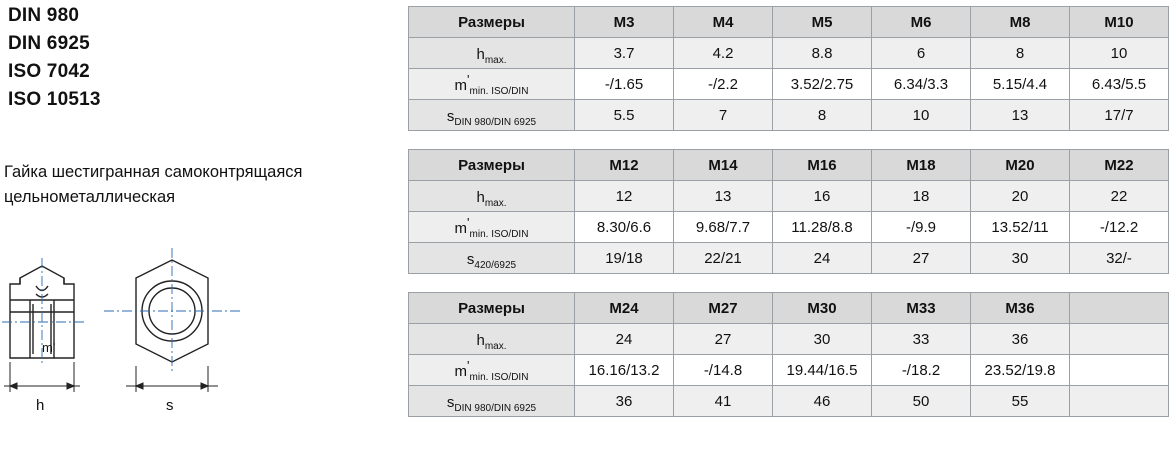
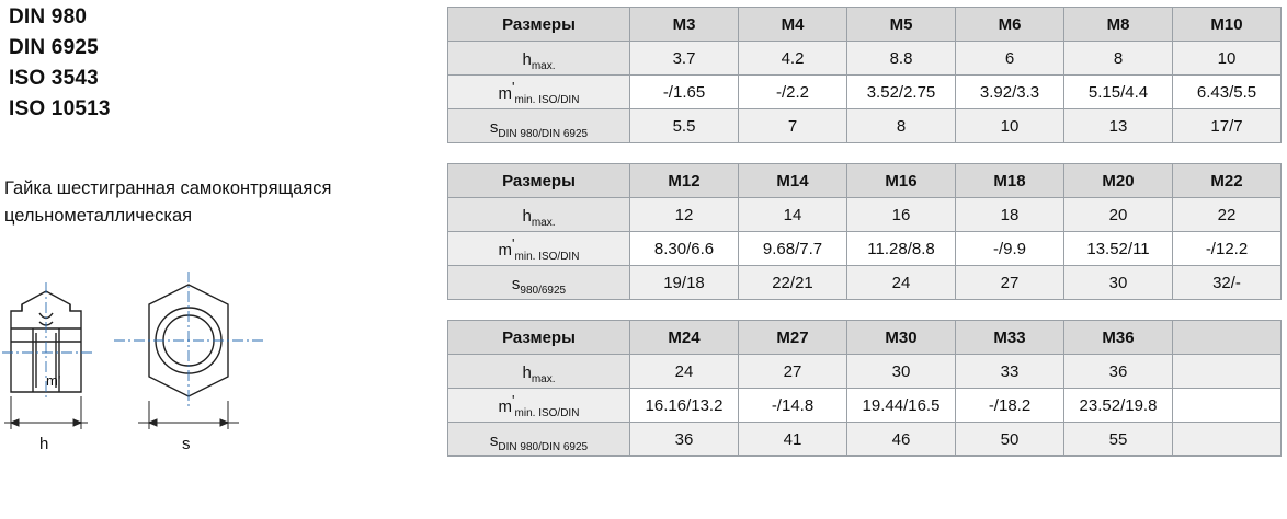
  DIN 980
  DIN 6925
- ISO 7042
+ ISO 3543
  ISO 10513
  Гайка шестигранная самоконтрящаяся
  цельнометаллическая
  h
  m'
  s
  Размеры	M3	M4	M5	M6	M8	M10
  hmax.	3.7	4.2	8.8	6	8	10
- m'min. ISO/DIN	-/1.65	-/2.2	3.52/2.75	6.34/3.3	5.15/4.4	6.43/5.5
+ m'min. ISO/DIN	-/1.65	-/2.2	3.52/2.75	3.92/3.3	5.15/4.4	6.43/5.5
  sDIN 980/DIN 6925	5.5	7	8	10	13	17/7
  Размеры	M12	M14	M16	M18	M20	M22
- hmax.	12	13	16	18	20	22
+ hmax.	12	14	16	18	20	22
  m'min. ISO/DIN	8.30/6.6	9.68/7.7	11.28/8.8	-/9.9	13.52/11	-/12.2
- s420/6925	19/18	22/21	24	27	30	32/-
+ s980/6925	19/18	22/21	24	27	30	32/-
  Размеры	M24	M27	M30	M33	M36
  hmax.	24	27	30	33	36
  m'min. ISO/DIN	16.16/13.2	-/14.8	19.44/16.5	-/18.2	23.52/19.8
  sDIN 980/DIN 6925	36	41	46	50	55
